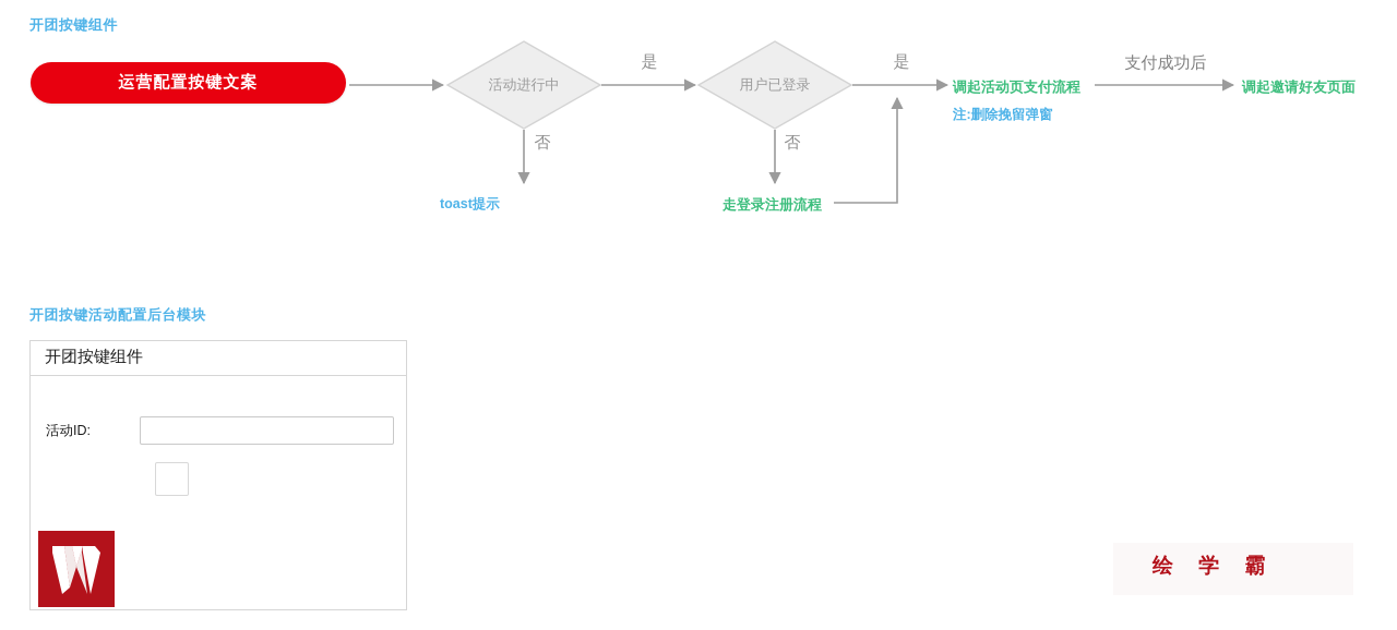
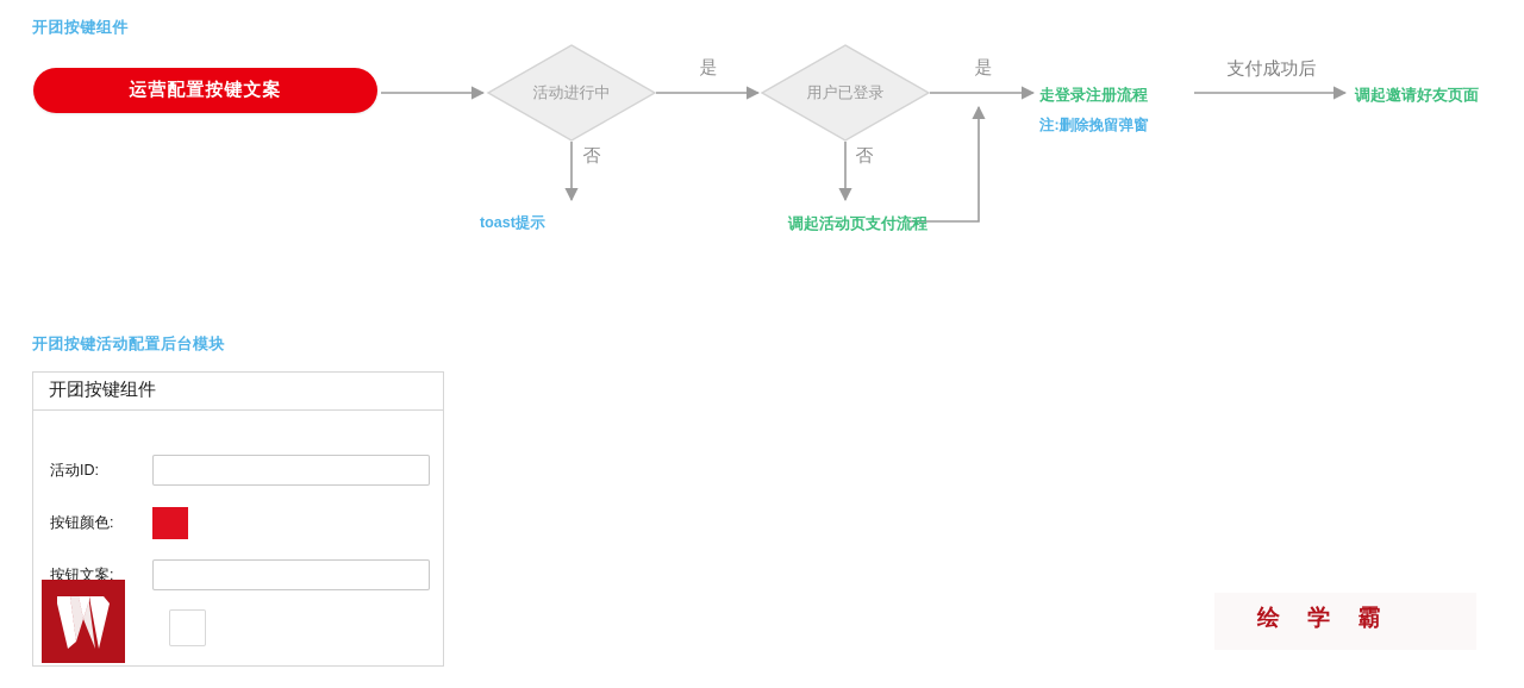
  开团按键组件
  运营配置按键文案
  活动进行中
  用户已登录
  是
  否
  是
  否
  支付成功后
- 调起活动页支付流程
+ 走登录注册流程
  调起邀请好友页面
- 走登录注册流程
+ 调起活动页支付流程
  注:删除挽留弹窗
  toast提示
  开团按键活动配置后台模块
  开团按键组件
  活动ID:
+ 按钮颜色:
+ 按钮文案:
  绘 学 霸
